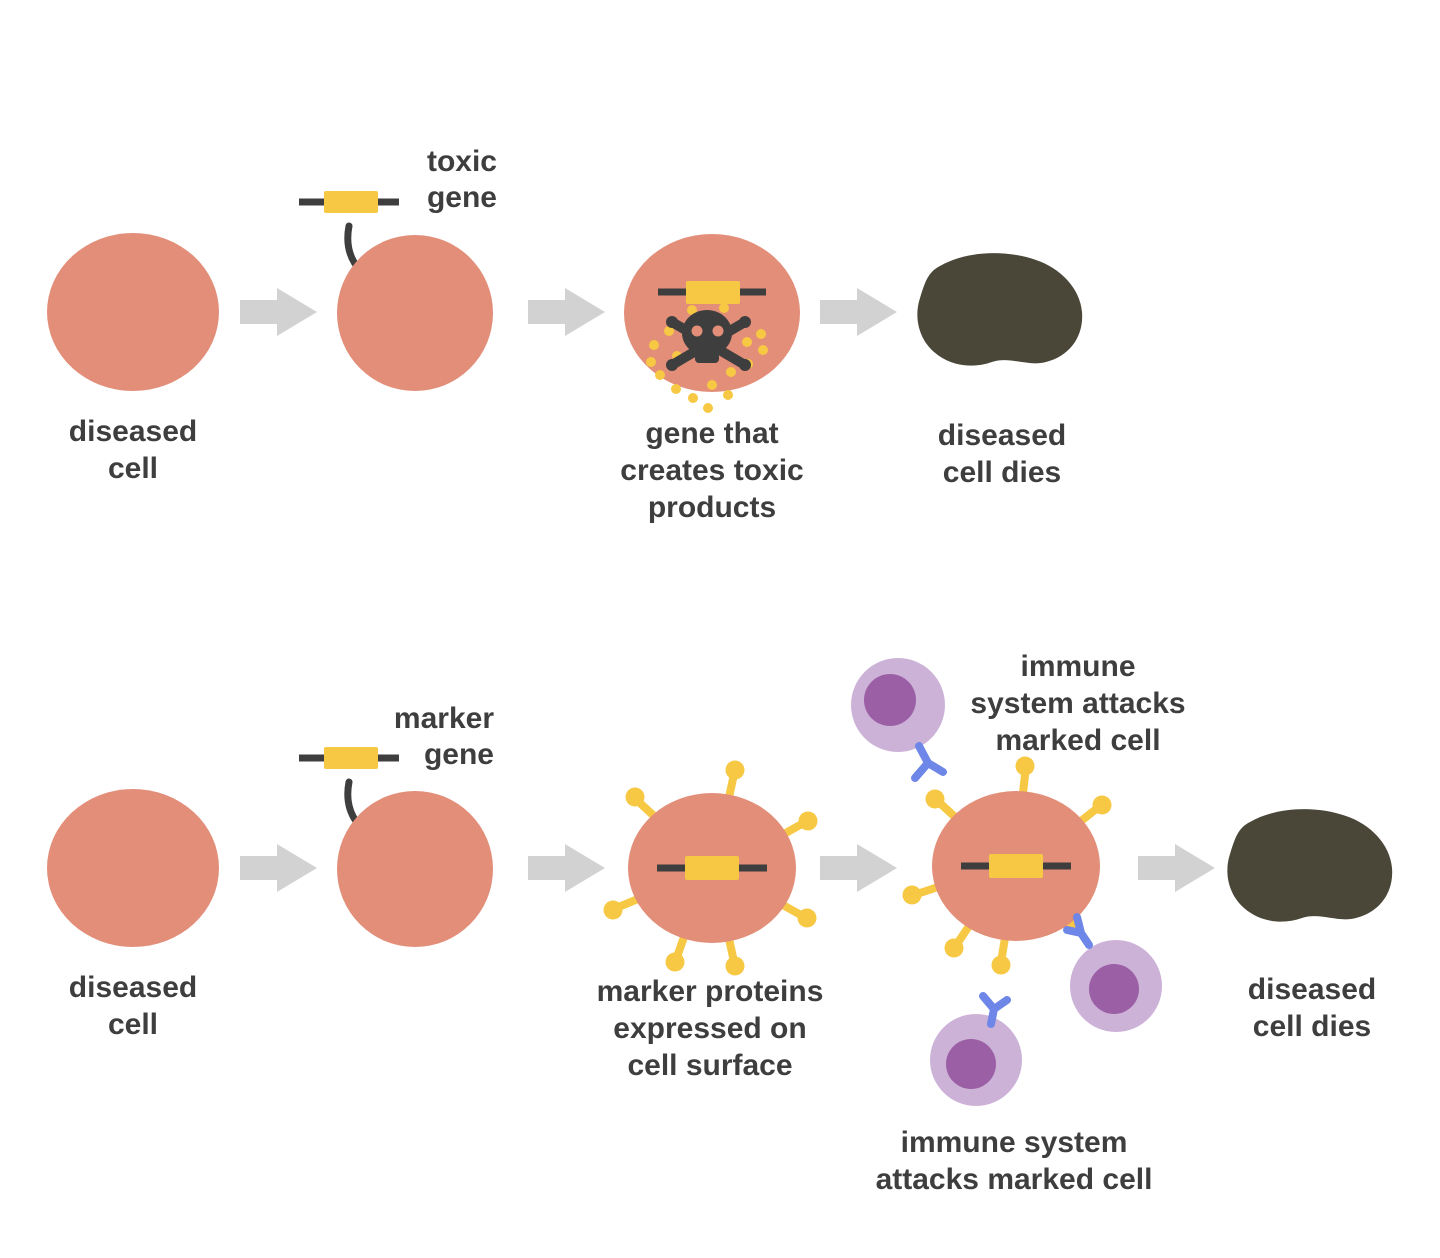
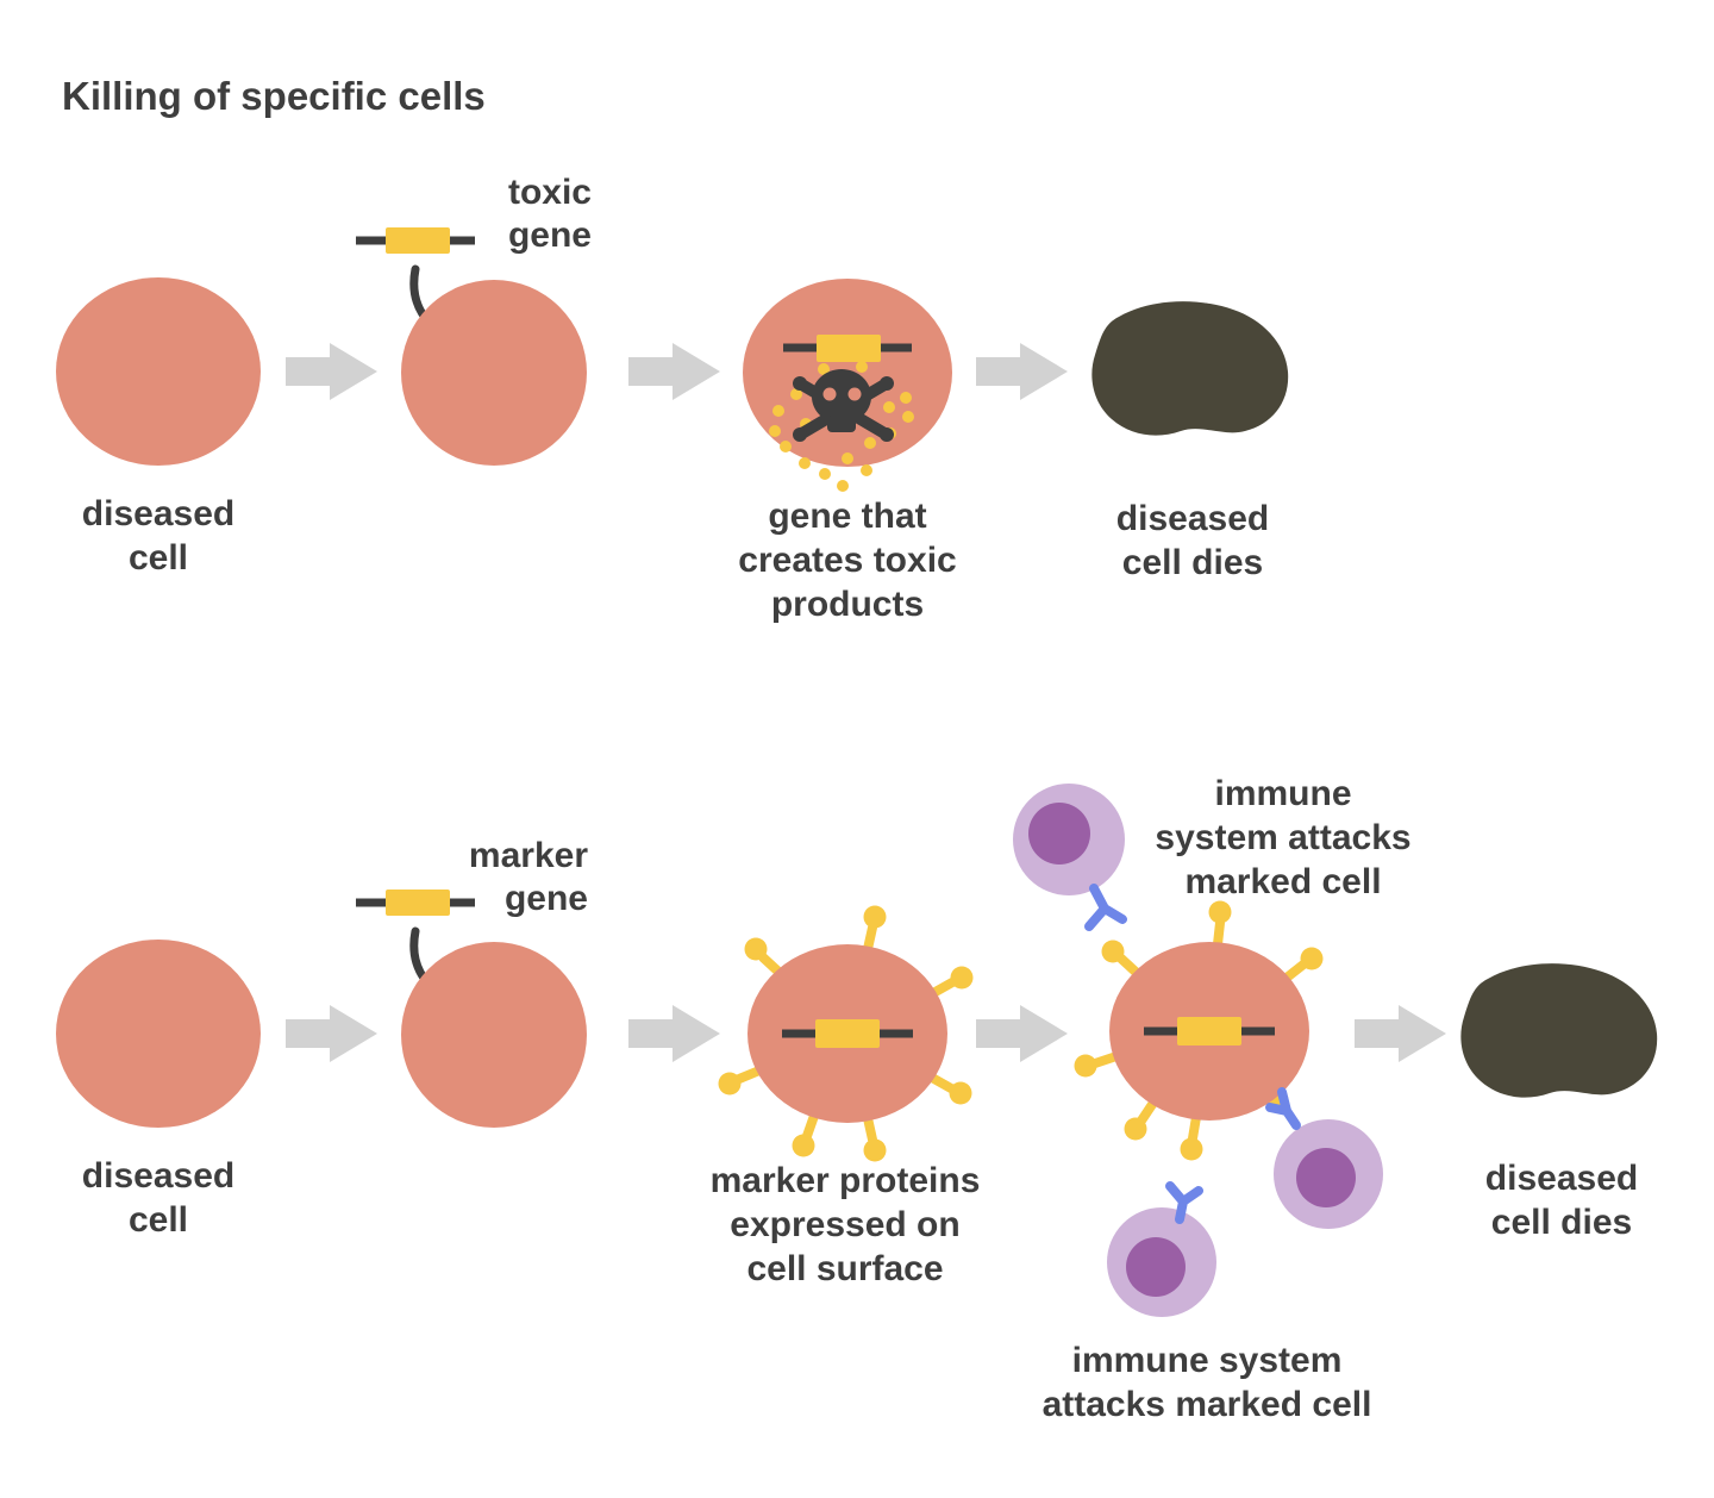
+ Killing of specific cells
  toxic
  gene
  diseased
  cell
  gene that
  creates toxic
  products
  diseased
  cell dies
  marker
  gene
  immune
  system attacks
  marked cell
  diseased
  cell
  marker proteins
  expressed on
  cell surface
  diseased
  cell dies
  immune system
  attacks marked cell
